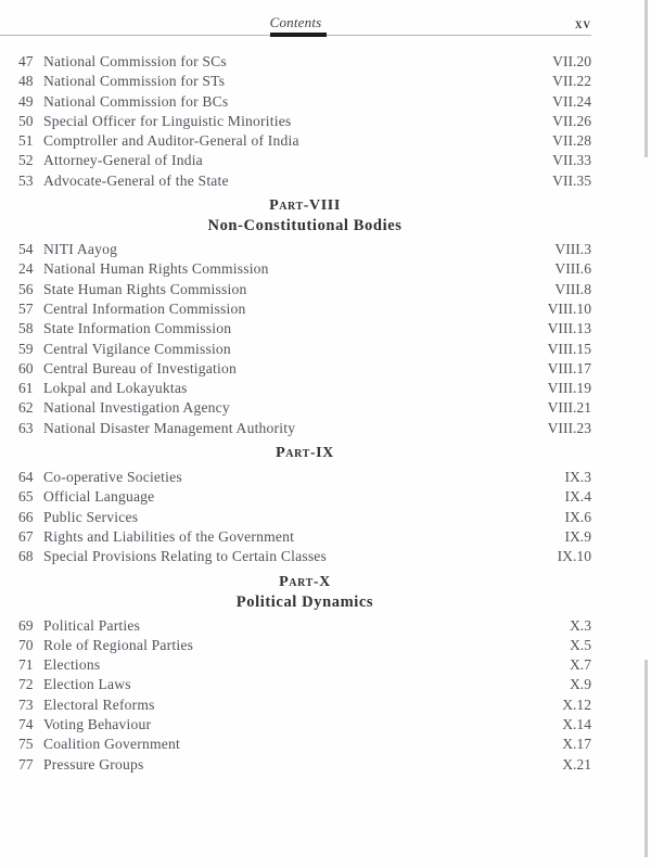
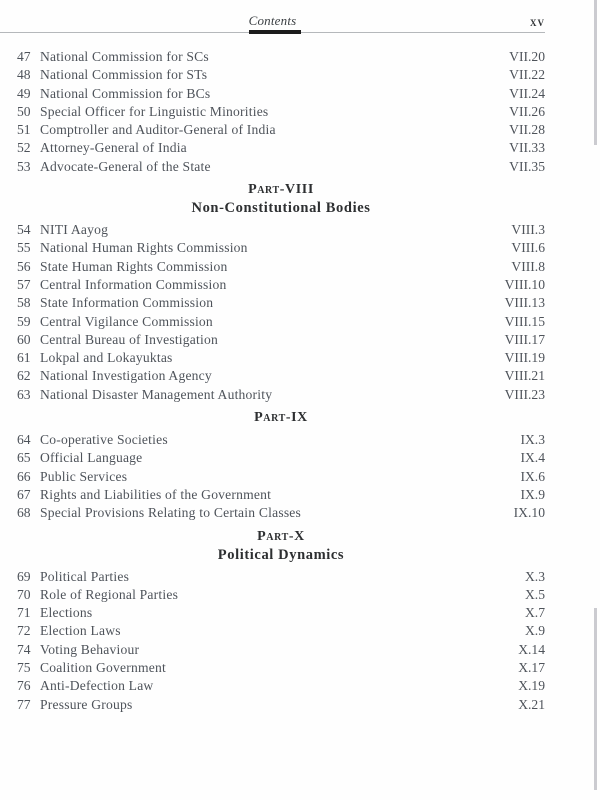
  Contents
  xv
  47
  National Commission for SCs
  VII.20
  48
  National Commission for STs
  VII.22
  49
  National Commission for BCs
  VII.24
  50
  Special Officer for Linguistic Minorities
  VII.26
  51
  Comptroller and Auditor-General of India
  VII.28
  52
  Attorney-General of India
  VII.33
  53
  Advocate-General of the State
  VII.35
  Part-VIII
  Non-Constitutional Bodies
  54
  NITI Aayog
  VIII.3
- 24
+ 55
  National Human Rights Commission
  VIII.6
  56
  State Human Rights Commission
  VIII.8
  57
  Central Information Commission
  VIII.10
  58
  State Information Commission
  VIII.13
  59
  Central Vigilance Commission
  VIII.15
  60
  Central Bureau of Investigation
  VIII.17
  61
  Lokpal and Lokayuktas
  VIII.19
  62
  National Investigation Agency
  VIII.21
  63
  National Disaster Management Authority
  VIII.23
  Part-IX
  64
  Co-operative Societies
  IX.3
  65
  Official Language
  IX.4
  66
  Public Services
  IX.6
  67
  Rights and Liabilities of the Government
  IX.9
  68
  Special Provisions Relating to Certain Classes
  IX.10
  Part-X
  Political Dynamics
  69
  Political Parties
  X.3
  70
  Role of Regional Parties
  X.5
  71
  Elections
  X.7
  72
  Election Laws
  X.9
- 73
- Electoral Reforms
- X.12
  74
  Voting Behaviour
  X.14
  75
  Coalition Government
  X.17
+ 76
+ Anti-Defection Law
+ X.19
  77
  Pressure Groups
  X.21
